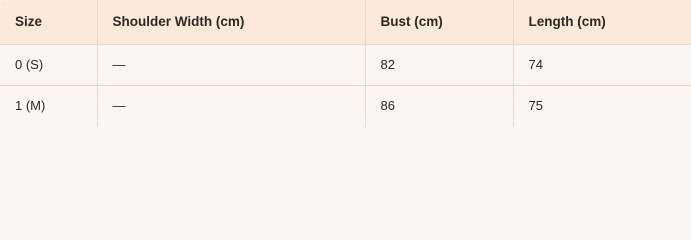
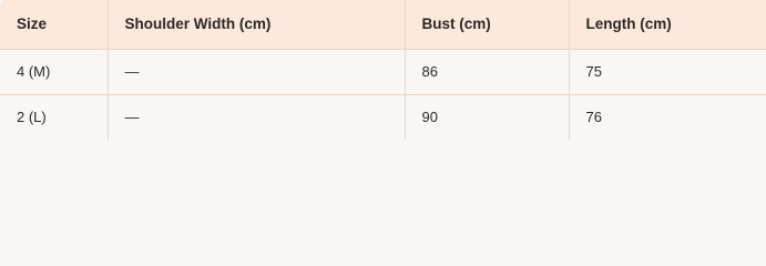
  Size	Shoulder Width (cm)	Bust (cm)	Length (cm)
- 0 (S)	—	82	74
- 1 (M)	—	86	75
+ 4 (M)	—	86	75
+ 2 (L)	—	90	76
